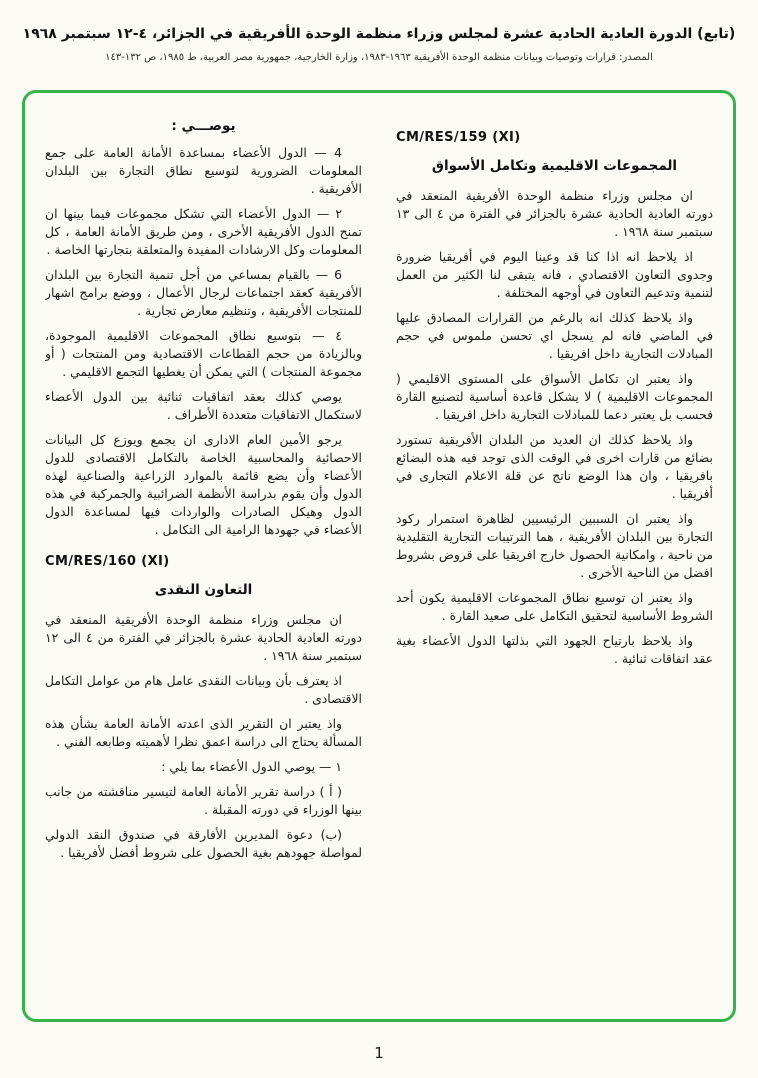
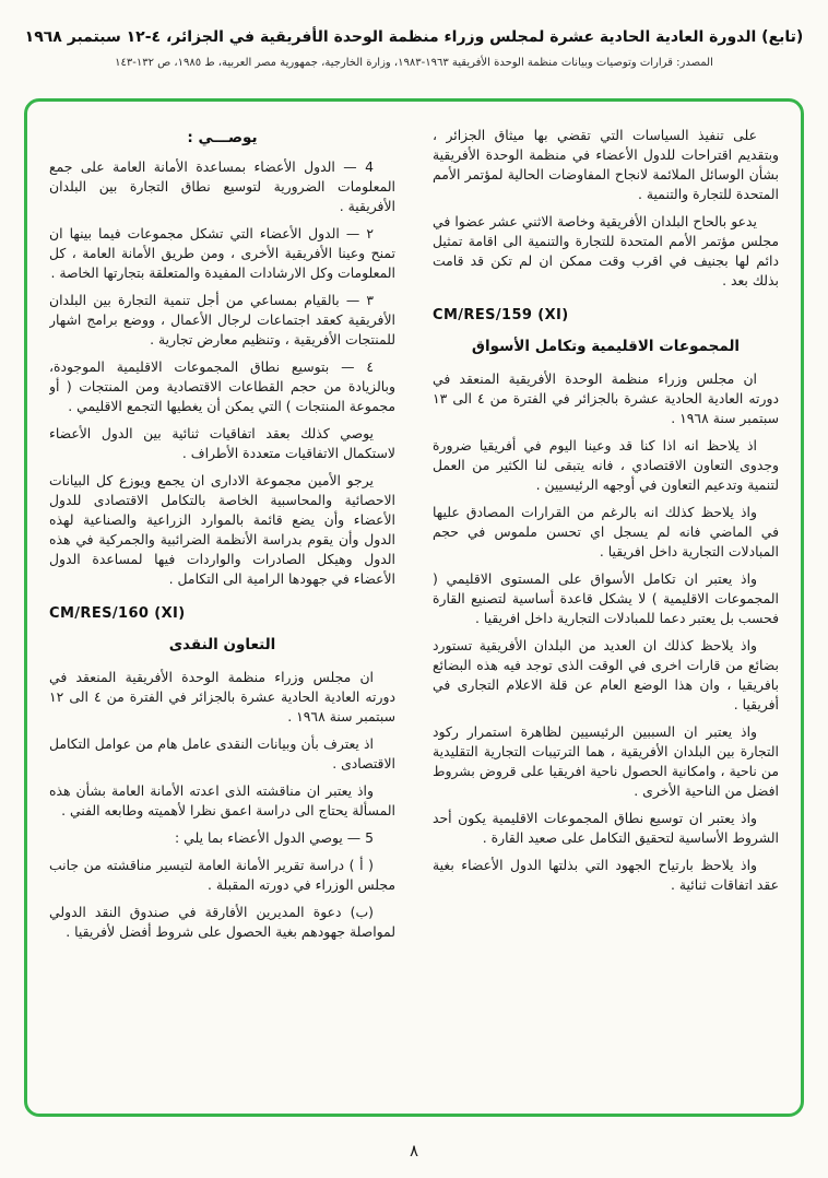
  (تابع) الدورة العادية الحادية عشرة لمجلس وزراء منظمة الوحدة الأفريقية في الجزائر، ٤-١٢ سبتمبر ١٩٦٨
  المصدر: قرارات وتوصيات وبيانات منظمة الوحدة الأفريقية ١٩٦٣-١٩٨٣، وزارة الخارجية، جمهورية مصر العربية، ط ١٩٨٥، ص ١٣٢-١٤٣
+ على تنفيذ السياسات التي تقضي بها ميثاق الجزائر ، وبتقديم اقتراحات للدول الأعضاء في منظمة الوحدة الأفريقية بشأن الوسائل الملائمة لانجاح المفاوضات الحالية لمؤتمر الأمم المتحدة للتجارة والتنمية .
+ يدعو بالحاح البلدان الأفريقية وخاصة الاثني عشر عضوا في مجلس مؤتمر الأمم المتحدة للتجارة والتنمية الى اقامة تمثيل دائم لها بجنيف في اقرب وقت ممكن ان لم تكن قد قامت بذلك بعد .
  CM/RES/159 (XI)
  المجموعات الاقليمية وتكامل الأسواق
  ان مجلس وزراء منظمة الوحدة الأفريقية المنعقد في دورته العادية الحادية عشرة بالجزائر في الفترة من ٤ الى ١٣ سبتمبر سنة ١٩٦٨ .
- اذ يلاحظ انه اذا كنا قد وعينا اليوم في أفريقيا ضرورة وجدوى التعاون الاقتصادي ، فانه يتبقى لنا الكثير من العمل لتنمية وتدعيم التعاون في أوجهه المختلفة .
+ اذ يلاحظ انه اذا كنا قد وعينا اليوم في أفريقيا ضرورة وجدوى التعاون الاقتصادي ، فانه يتبقى لنا الكثير من العمل لتنمية وتدعيم التعاون في أوجهه الرئيسيين .
  واذ يلاحظ كذلك انه بالرغم من القرارات المصادق عليها في الماضي فانه لم يسجل اي تحسن ملموس في حجم المبادلات التجارية داخل افريقيا .
  واذ يعتبر ان تكامل الأسواق على المستوى الاقليمي ( المجموعات الاقليمية ) لا يشكل قاعدة أساسية لتصنيع القارة فحسب بل يعتبر دعما للمبادلات التجارية داخل افريقيا .
- واذ يلاحظ كذلك ان العديد من البلدان الأفريقية تستورد بضائع من قارات اخرى في الوقت الذى توجد فيه هذه البضائع بافريقيا ، وان هذا الوضع ناتج عن قلة الاعلام التجارى في أفريقيا .
+ واذ يلاحظ كذلك ان العديد من البلدان الأفريقية تستورد بضائع من قارات اخرى في الوقت الذى توجد فيه هذه البضائع بافريقيا ، وان هذا الوضع العام عن قلة الاعلام التجارى في أفريقيا .
- واذ يعتبر ان السببين الرئيسيين لظاهرة استمرار ركود التجارة بين البلدان الأفريقية ، هما الترتيبات التجارية التقليدية من ناحية ، وامكانية الحصول خارج افريقيا على قروض بشروط افضل من الناحية الأخرى .
+ واذ يعتبر ان السببين الرئيسيين لظاهرة استمرار ركود التجارة بين البلدان الأفريقية ، هما الترتيبات التجارية التقليدية من ناحية ، وامكانية الحصول ناحية افريقيا على قروض بشروط افضل من الناحية الأخرى .
  واذ يعتبر ان توسيع نطاق المجموعات الاقليمية يكون أحد الشروط الأساسية لتحقيق التكامل على صعيد القارة .
  واذ يلاحظ بارتياح الجهود التي بذلتها الدول الأعضاء بغية عقد اتفاقات ثنائية .
  يوصـــي :
  4 — الدول الأعضاء بمساعدة الأمانة العامة على جمع المعلومات الضرورية لتوسيع نطاق التجارة بين البلدان الأفريقية .
- ٢ — الدول الأعضاء التي تشكل مجموعات فيما بينها ان تمنح الدول الأفريقية الأخرى ، ومن طريق الأمانة العامة ، كل المعلومات وكل الارشادات المفيدة والمتعلقة بتجارتها الخاصة .
+ ٢ — الدول الأعضاء التي تشكل مجموعات فيما بينها ان تمنح وعينا الأفريقية الأخرى ، ومن طريق الأمانة العامة ، كل المعلومات وكل الارشادات المفيدة والمتعلقة بتجارتها الخاصة .
- 6 — بالقيام بمساعي من أجل تنمية التجارة بين البلدان الأفريقية كعقد اجتماعات لرجال الأعمال ، ووضع برامج اشهار للمنتجات الأفريقية ، وتنظيم معارض تجارية .
+ ٣ — بالقيام بمساعي من أجل تنمية التجارة بين البلدان الأفريقية كعقد اجتماعات لرجال الأعمال ، ووضع برامج اشهار للمنتجات الأفريقية ، وتنظيم معارض تجارية .
  ٤ — بتوسيع نطاق المجموعات الاقليمية الموجودة، وبالزيادة من حجم القطاعات الاقتصادية ومن المنتجات ( أو مجموعة المنتجات ) التي يمكن أن يغطيها التجمع الاقليمي .
  يوصي كذلك بعقد اتفاقيات ثنائية بين الدول الأعضاء لاستكمال الاتفاقيات متعددة الأطراف .
- يرجو الأمين العام الادارى ان يجمع ويوزع كل البيانات الاحصائية والمحاسبية الخاصة بالتكامل الاقتصادى للدول الأعضاء وأن يضع قائمة بالموارد الزراعية والصناعية لهذه الدول وأن يقوم بدراسة الأنظمة الضرائبية والجمركية في هذه الدول وهيكل الصادرات والواردات فيها لمساعدة الدول الأعضاء في جهودها الرامية الى التكامل .
+ يرجو الأمين مجموعة الادارى ان يجمع ويوزع كل البيانات الاحصائية والمحاسبية الخاصة بالتكامل الاقتصادى للدول الأعضاء وأن يضع قائمة بالموارد الزراعية والصناعية لهذه الدول وأن يقوم بدراسة الأنظمة الضرائبية والجمركية في هذه الدول وهيكل الصادرات والواردات فيها لمساعدة الدول الأعضاء في جهودها الرامية الى التكامل .
  CM/RES/160 (XI)
  التعاون النقدى
  ان مجلس وزراء منظمة الوحدة الأفريقية المنعقد في دورته العادية الحادية عشرة بالجزائر في الفترة من ٤ الى ١٢ سبتمبر سنة ١٩٦٨ .
  اذ يعترف بأن وبيانات النقدى عامل هام من عوامل التكامل الاقتصادى .
- واذ يعتبر ان التقرير الذى اعدته الأمانة العامة بشأن هذه المسألة يحتاج الى دراسة اعمق نظرا لأهميته وطابعه الفني .
+ واذ يعتبر ان مناقشته الذى اعدته الأمانة العامة بشأن هذه المسألة يحتاج الى دراسة اعمق نظرا لأهميته وطابعه الفني .
- ١ — يوصي الدول الأعضاء بما يلي :
+ 5 — يوصي الدول الأعضاء بما يلي :
- ( أ ) دراسة تقرير الأمانة العامة لتيسير مناقشته من جانب بينها الوزراء في دورته المقبلة .
+ ( أ ) دراسة تقرير الأمانة العامة لتيسير مناقشته من جانب مجلس الوزراء في دورته المقبلة .
  (ب) دعوة المديرين الأفارقة في صندوق النقد الدولي لمواصلة جهودهم بغية الحصول على شروط أفضل لأفريقيا .
- 1
+ ٨
